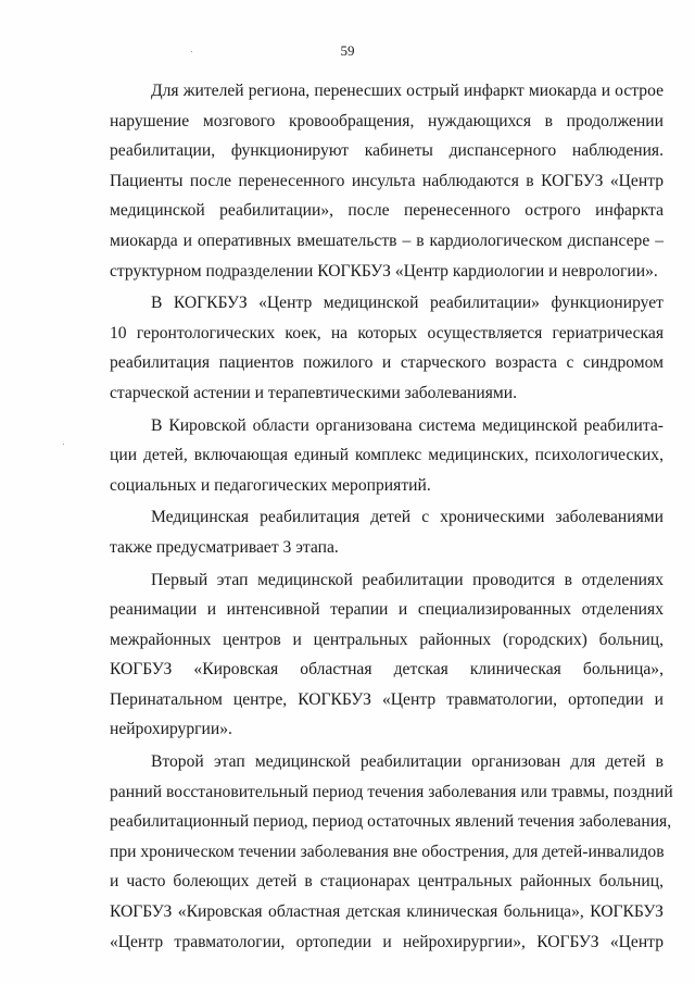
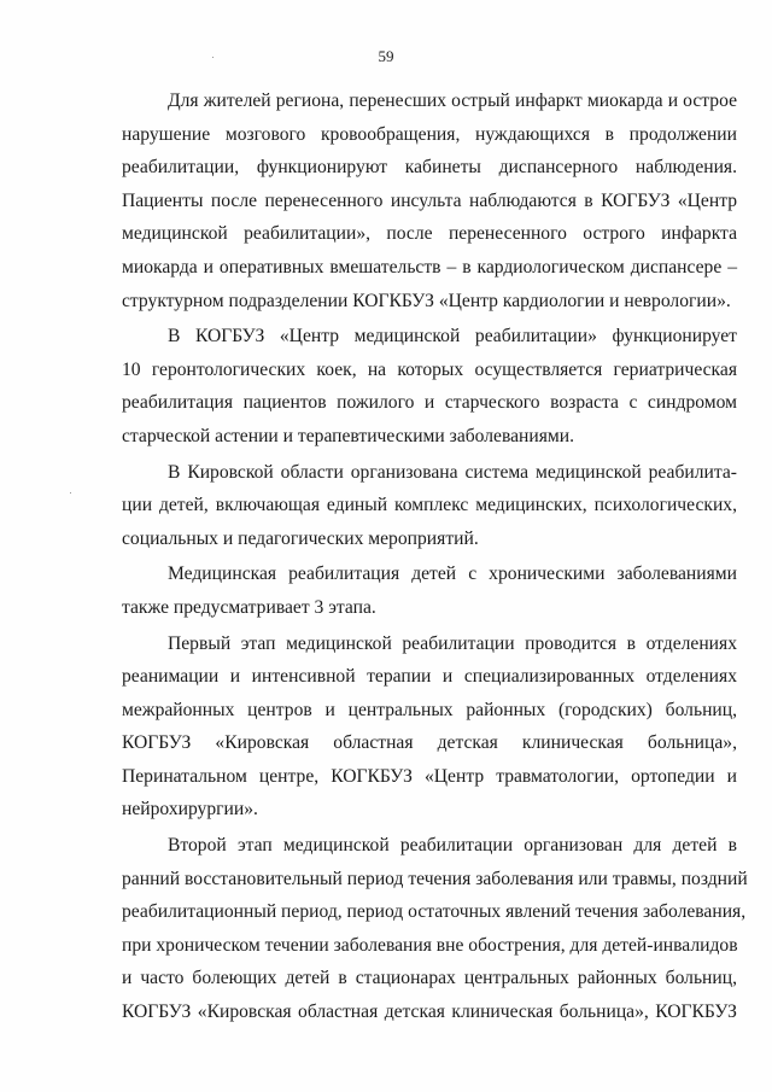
  59
  Для жителей региона, перенесших острый инфаркт миокарда и острое
  нарушение мозгового кровообращения, нуждающихся в продолжении
  реабилитации, функционируют кабинеты диспансерного наблюдения.
  Пациенты после перенесенного инсульта наблюдаются в КОГБУЗ «Центр
  медицинской реабилитации», после перенесенного острого инфаркта
  миокарда и оперативных вмешательств – в кардиологическом диспансере –
  структурном подразделении КОГКБУЗ «Центр кардиологии и неврологии».
- В КОГКБУЗ «Центр медицинской реабилитации» функционирует
+ В КОГБУЗ «Центр медицинской реабилитации» функционирует
  10 геронтологических коек, на которых осуществляется гериатрическая
  реабилитация пациентов пожилого и старческого возраста с синдромом
  старческой астении и терапевтическими заболеваниями.
  В Кировской области организована система медицинской реабилита-
  ции детей, включающая единый комплекс медицинских, психологических,
  социальных и педагогических мероприятий.
  Медицинская реабилитация детей с хроническими заболеваниями
  также предусматривает 3 этапа.
  Первый этап медицинской реабилитации проводится в отделениях
  реанимации и интенсивной терапии и специализированных отделениях
  межрайонных центров и центральных районных (городских) больниц,
  КОГБУЗ «Кировская областная детская клиническая больница»,
  Перинатальном центре, КОГКБУЗ «Центр травматологии, ортопедии и
  нейрохирургии».
  Второй этап медицинской реабилитации организован для детей в
  ранний восстановительный период течения заболевания или травмы, поздний
  реабилитационный период, период остаточных явлений течения заболевания,
  при хроническом течении заболевания вне обострения, для детей-инвалидов
  и часто болеющих детей в стационарах центральных районных больниц,
  КОГБУЗ «Кировская областная детская клиническая больница», КОГКБУЗ
- «Центр травматологии, ортопедии и нейрохирургии», КОГБУЗ «Центр
